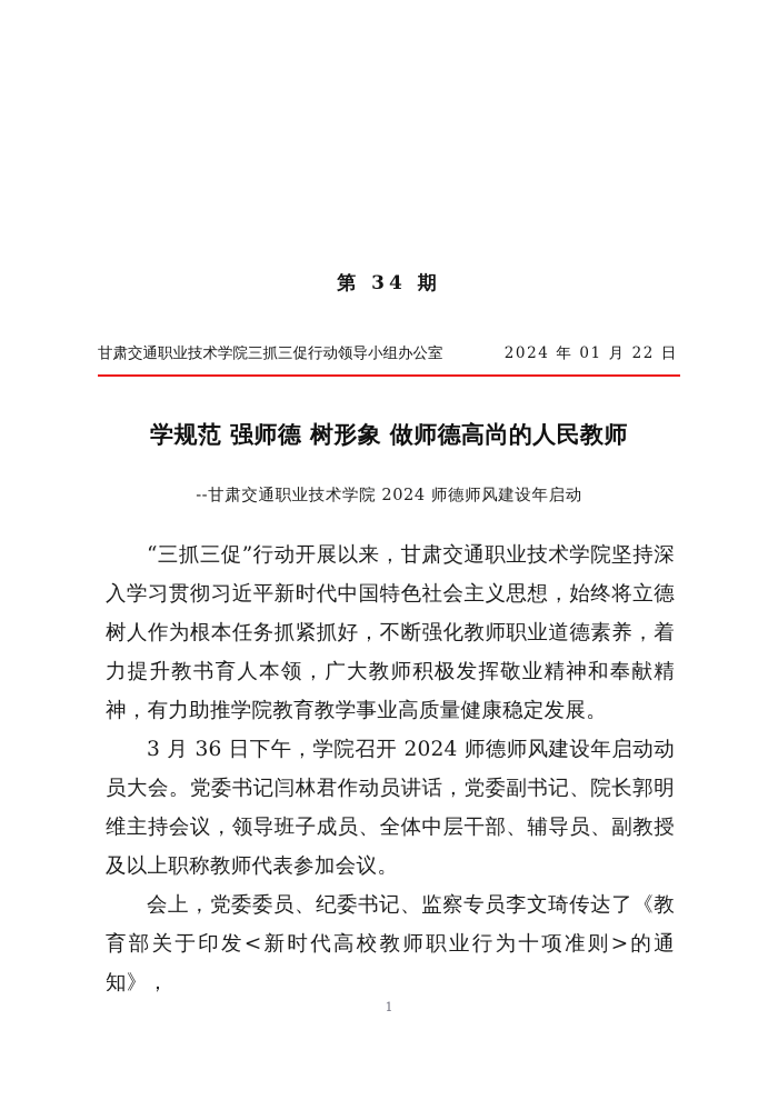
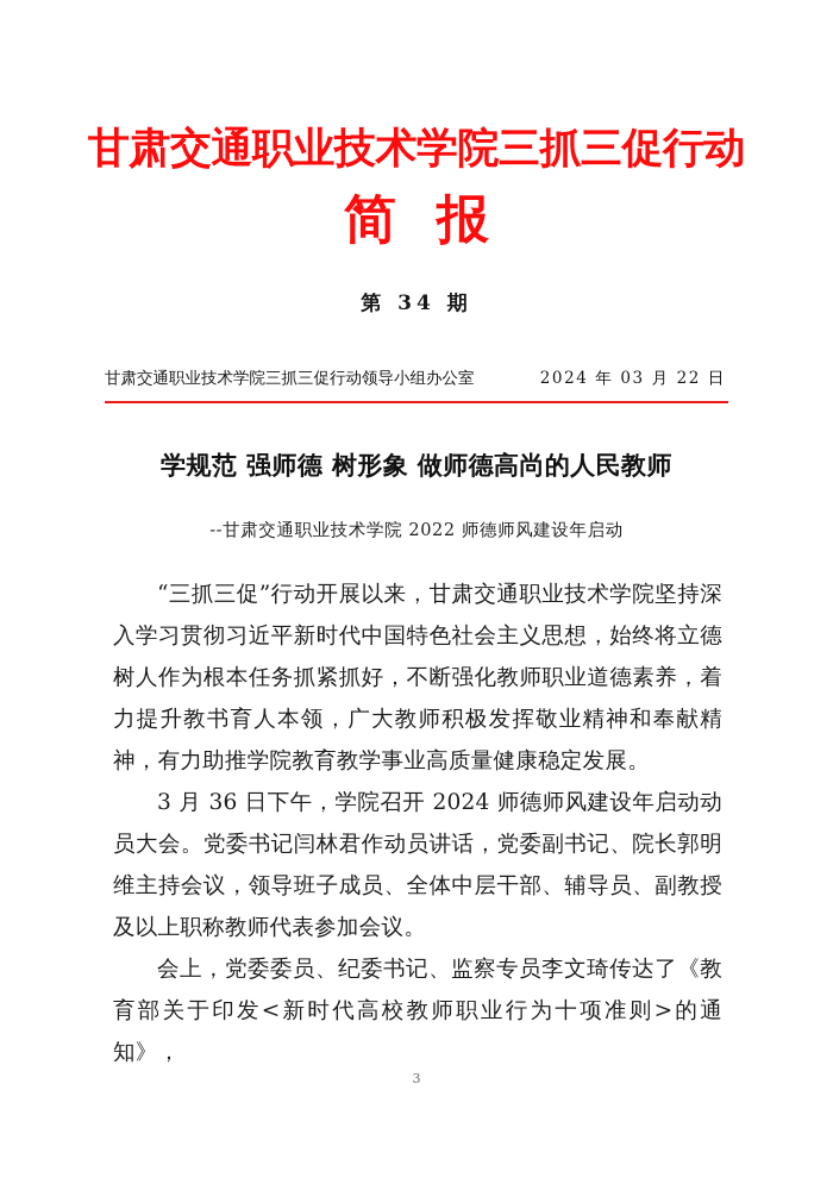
+ 甘肃交通职业技术学院三抓三促行动
+ 简报
  第 34 期
  甘肃交通职业技术学院三抓三促行动领导小组办公室
- 2024 年 01 月 22 日
+ 2024 年 03 月 22 日
  学规范 强师德 树形象 做师德高尚的人民教师
- --甘肃交通职业技术学院 2024 师德师风建设年启动
+ --甘肃交通职业技术学院 2022 师德师风建设年启动
  “三抓三促”行动开展以来，甘肃交通职业技术学院坚持深入学习贯彻习近平新时代中国特色社会主义思想，始终将立德树人作为根本任务抓紧抓好，不断强化教师职业道德素养，着力提升教书育人本领，广大教师积极发挥敬业精神和奉献精神，有力助推学院教育教学事业高质量健康稳定发展。
  3 月 36 日下午，学院召开 2024 师德师风建设年启动动员大会。党委书记闫林君作动员讲话，党委副书记、院长郭明维主持会议，领导班子成员、全体中层干部、辅导员、副教授及以上职称教师代表参加会议。
  会上，党委委员、纪委书记、监察专员李文琦传达了《教育部关于印发<新时代高校教师职业行为十项准则>的通知》，
- 1
+ 3
